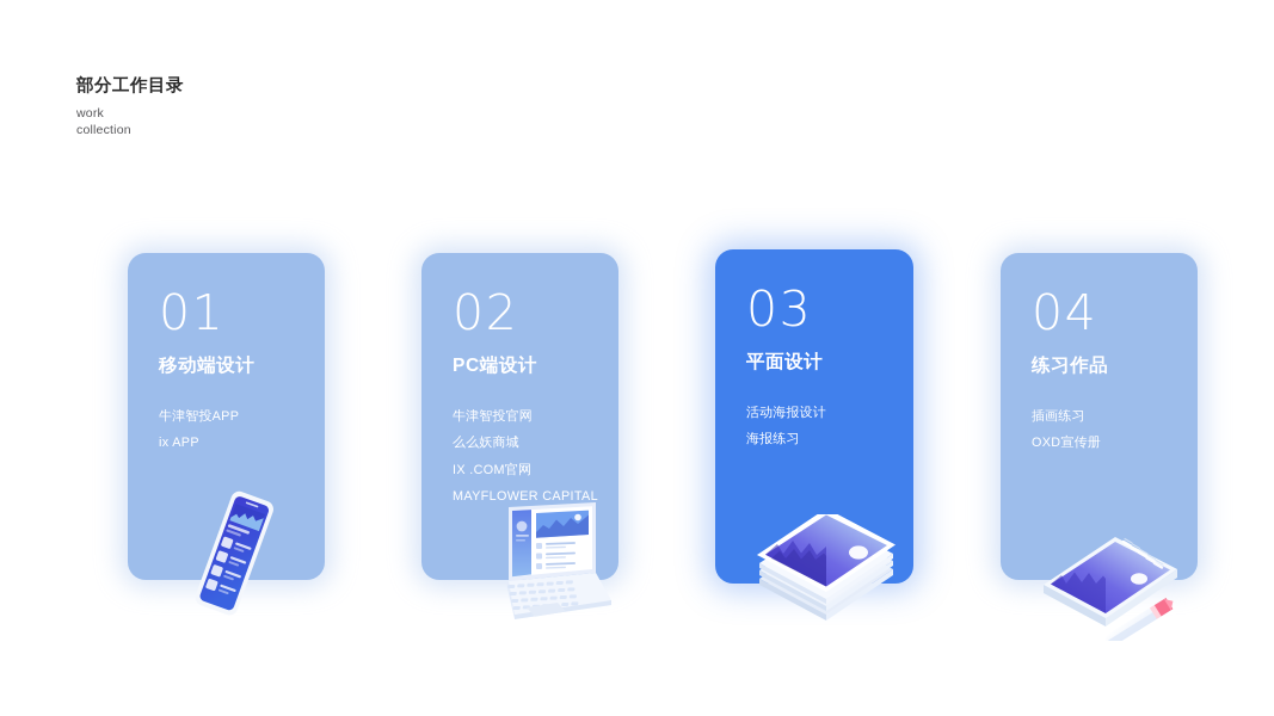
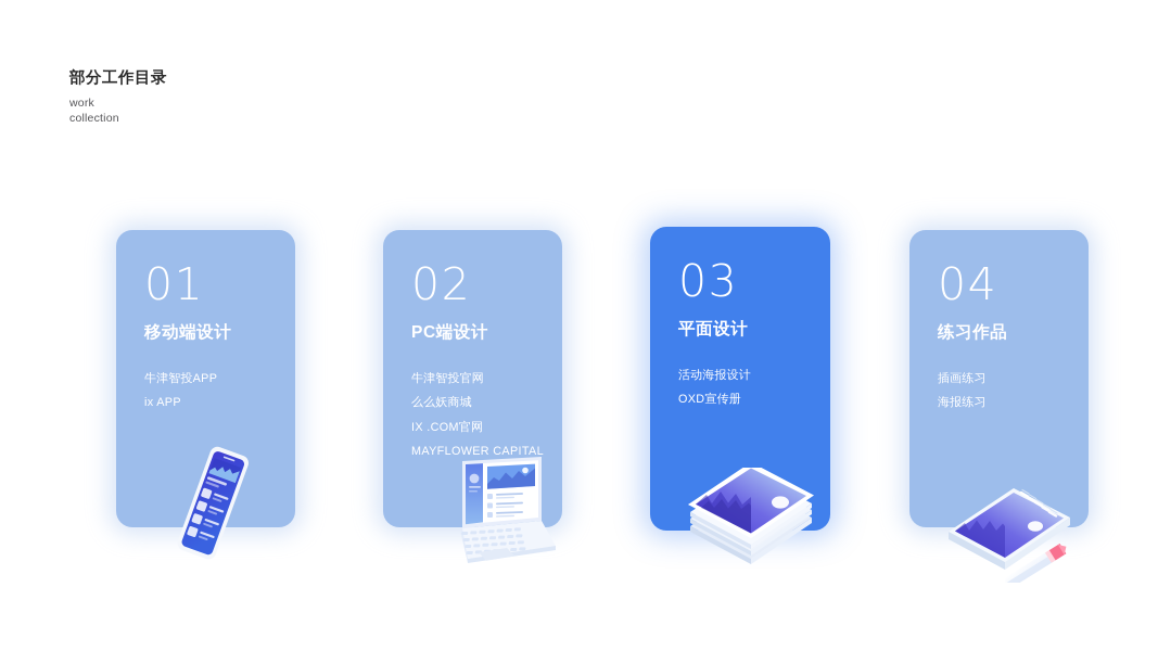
  部分工作目录
  work
  collection
  01
  移动端设计
  牛津智投APP
  ix APP
  02
  PC端设计
  牛津智投官网
  么么妖商城
  IX .COM官网
  MAYFLOWER CAPITAL
  03
  平面设计
  活动海报设计
- 海报练习
+ OXD宣传册
  04
  练习作品
  插画练习
- OXD宣传册
+ 海报练习
